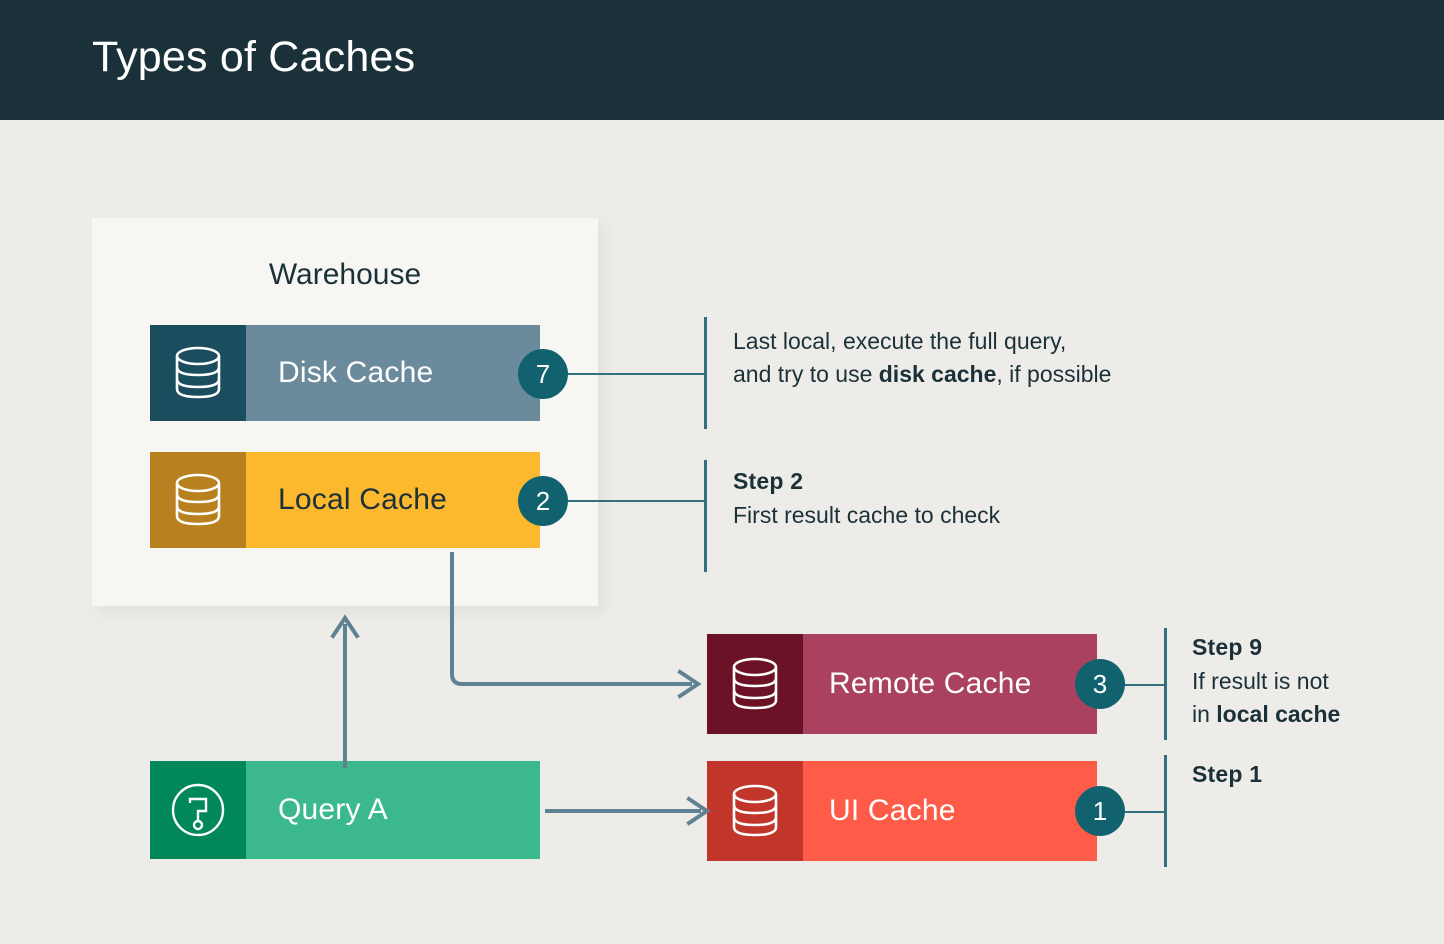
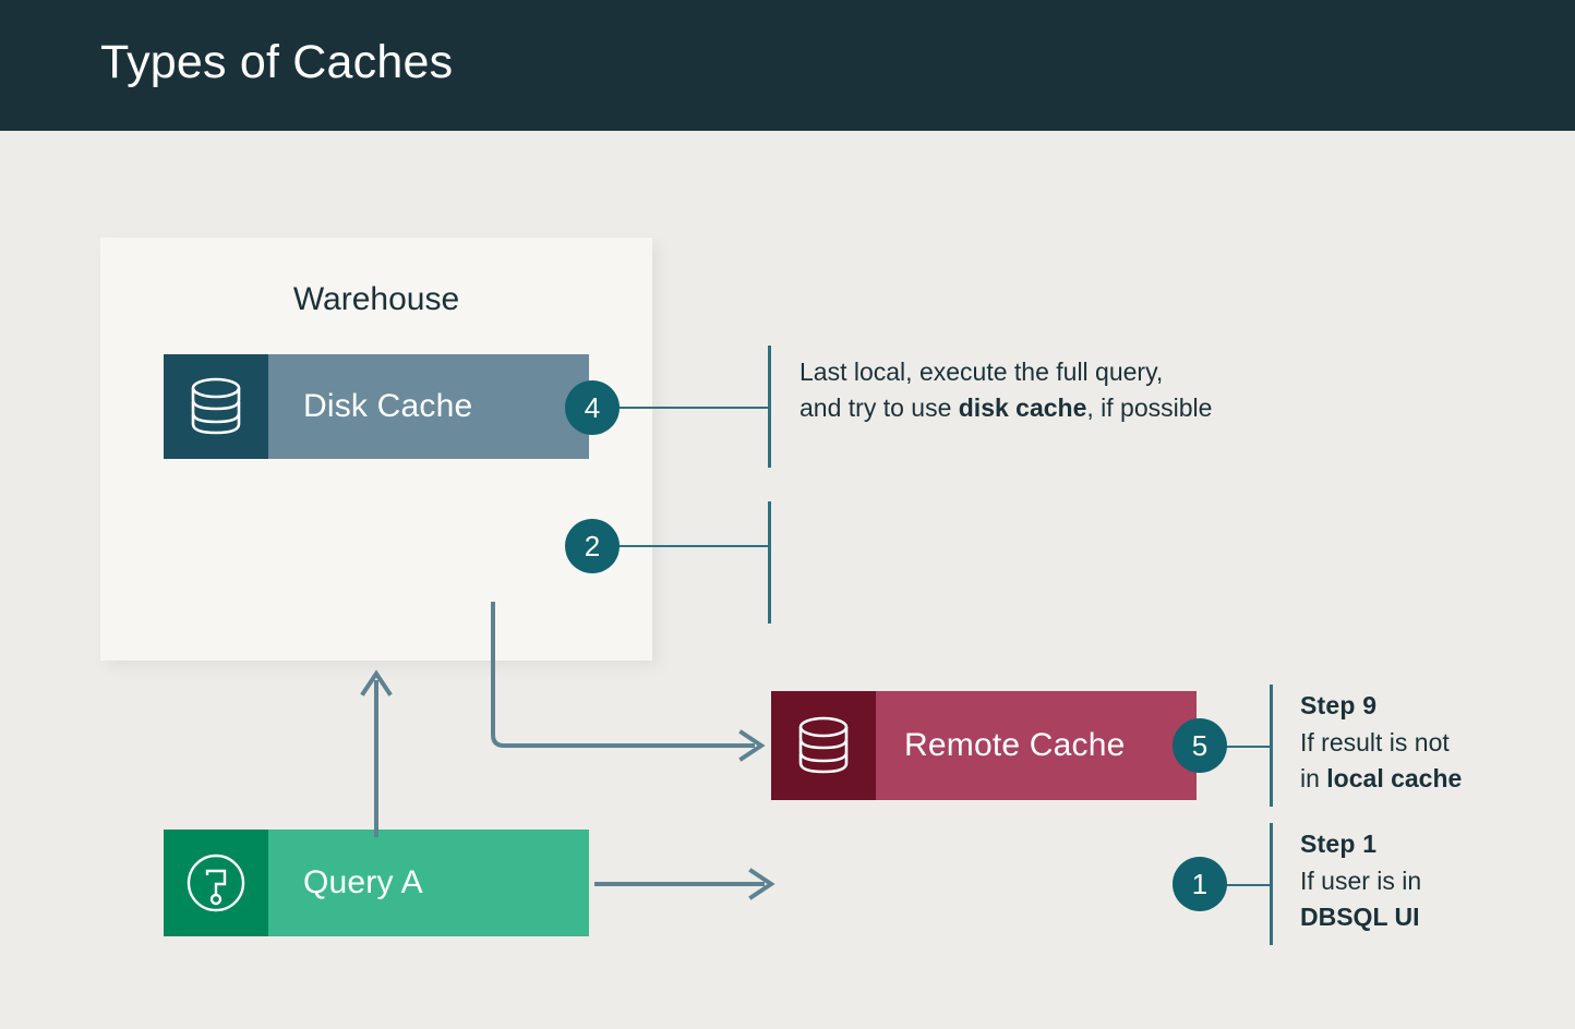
  Types of Caches
  Warehouse
  Disk Cache
- 7
+ 4
- Local Cache
  2
  Remote Cache
- 3
+ 5
- UI Cache
  1
  Query A
  Last local, execute the full query,
  and try to use disk cache, if possible
- Step 2
- First result cache to check
  Step 9
  If result is not
  in local cache
  Step 1
+ If user is in
+ DBSQL UI
